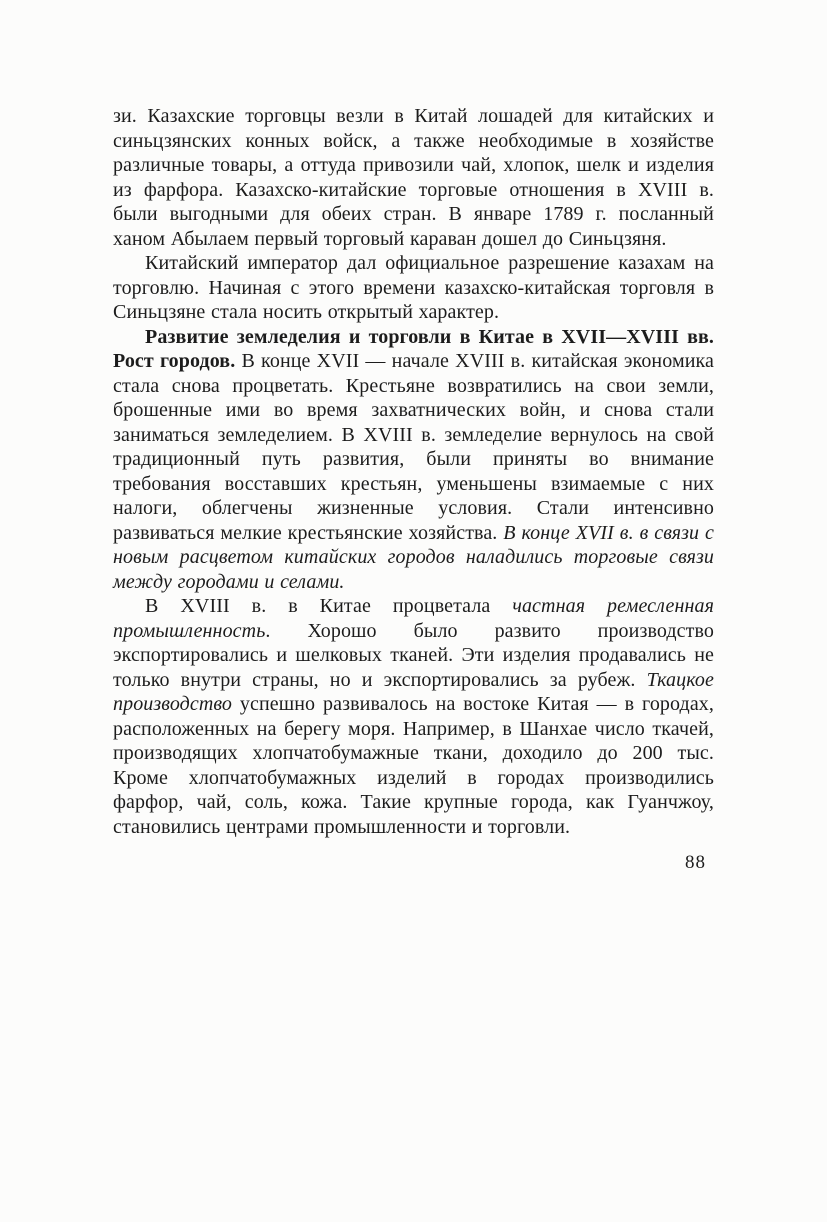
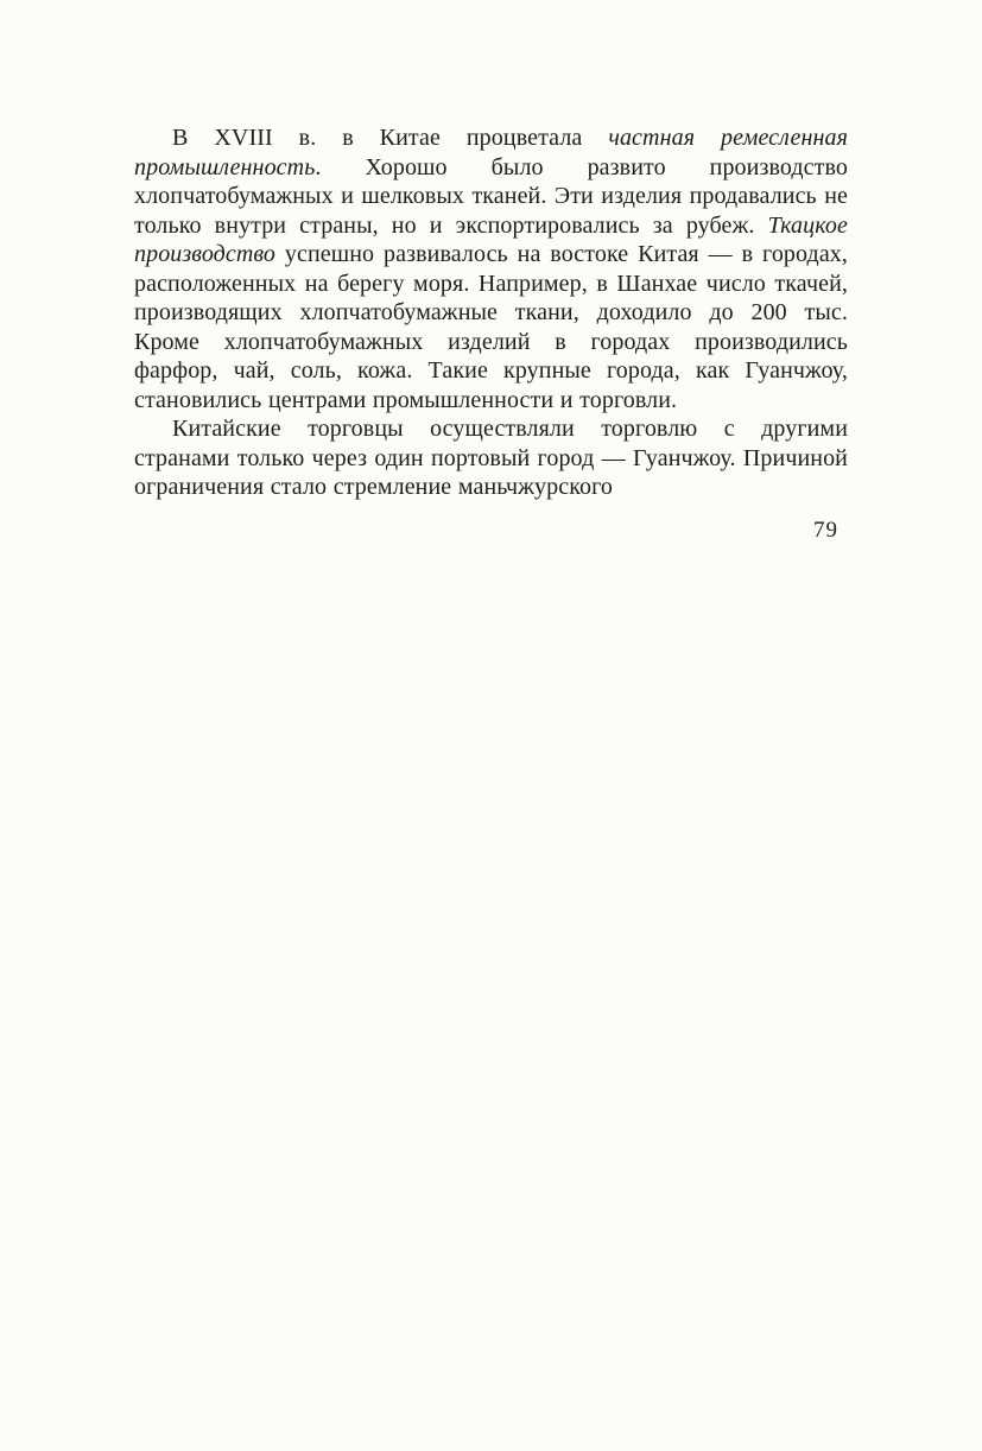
- зи. Казахские торговцы везли в Китай лошадей для китайских и синьцзянских конных войск, а также необходимые в хозяйстве различные товары, а оттуда привозили чай, хлопок, шелк и изделия из фарфора. Казахско-китайские торговые отношения в XVIII в. были выгодными для обеих стран. В январе 1789 г. посланный ханом Абылаем первый торговый караван дошел до Синьцзяня.
- Китайский император дал официальное разрешение казахам на торговлю. Начиная с этого времени казахско-китайская торговля в Синьцзяне стала носить открытый характер.
- Развитие земледелия и торговли в Китае в XVII—XVIII вв. Рост городов. В конце XVII — начале XVIII в. китайская экономика стала снова процветать. Крестьяне возвратились на свои земли, брошенные ими во время захватнических войн, и снова стали заниматься земледелием. В XVIII в. земледелие вернулось на свой традиционный путь развития, были приняты во внимание требования восставших крестьян, уменьшены взимаемые с них налоги, облегчены жизненные условия. Стали интенсивно развиваться мелкие крестьянские хозяйства. В конце XVII в. в связи с новым расцветом китайских городов наладились торговые связи между городами и селами.
- В XVIII в. в Китае процветала частная ремесленная промышленность. Хорошо было развито производство экспортировались и шелковых тканей. Эти изделия продавались не только внутри страны, но и экспортировались за рубеж. Ткацкое производство успешно развивалось на востоке Китая — в городах, расположенных на берегу моря. Например, в Шанхае число ткачей, производящих хлопчатобумажные ткани, доходило до 200 тыс. Кроме хлопчатобумажных изделий в городах производились фарфор, чай, соль, кожа. Такие крупные города, как Гуанчжоу, становились центрами промышленности и торговли.
+ В XVIII в. в Китае процветала частная ремесленная промышленность. Хорошо было развито производство хлопчатобумажных и шелковых тканей. Эти изделия продавались не только внутри страны, но и экспортировались за рубеж. Ткацкое производство успешно развивалось на востоке Китая — в городах, расположенных на берегу моря. Например, в Шанхае число ткачей, производящих хлопчатобумажные ткани, доходило до 200 тыс. Кроме хлопчатобумажных изделий в городах производились фарфор, чай, соль, кожа. Такие крупные города, как Гуанчжоу, становились центрами промышленности и торговли.
+ Китайские торговцы осуществляли торговлю с другими странами только через один портовый город — Гуанчжоу. Причиной ограничения стало стремление маньчжурского
- 88
+ 79
